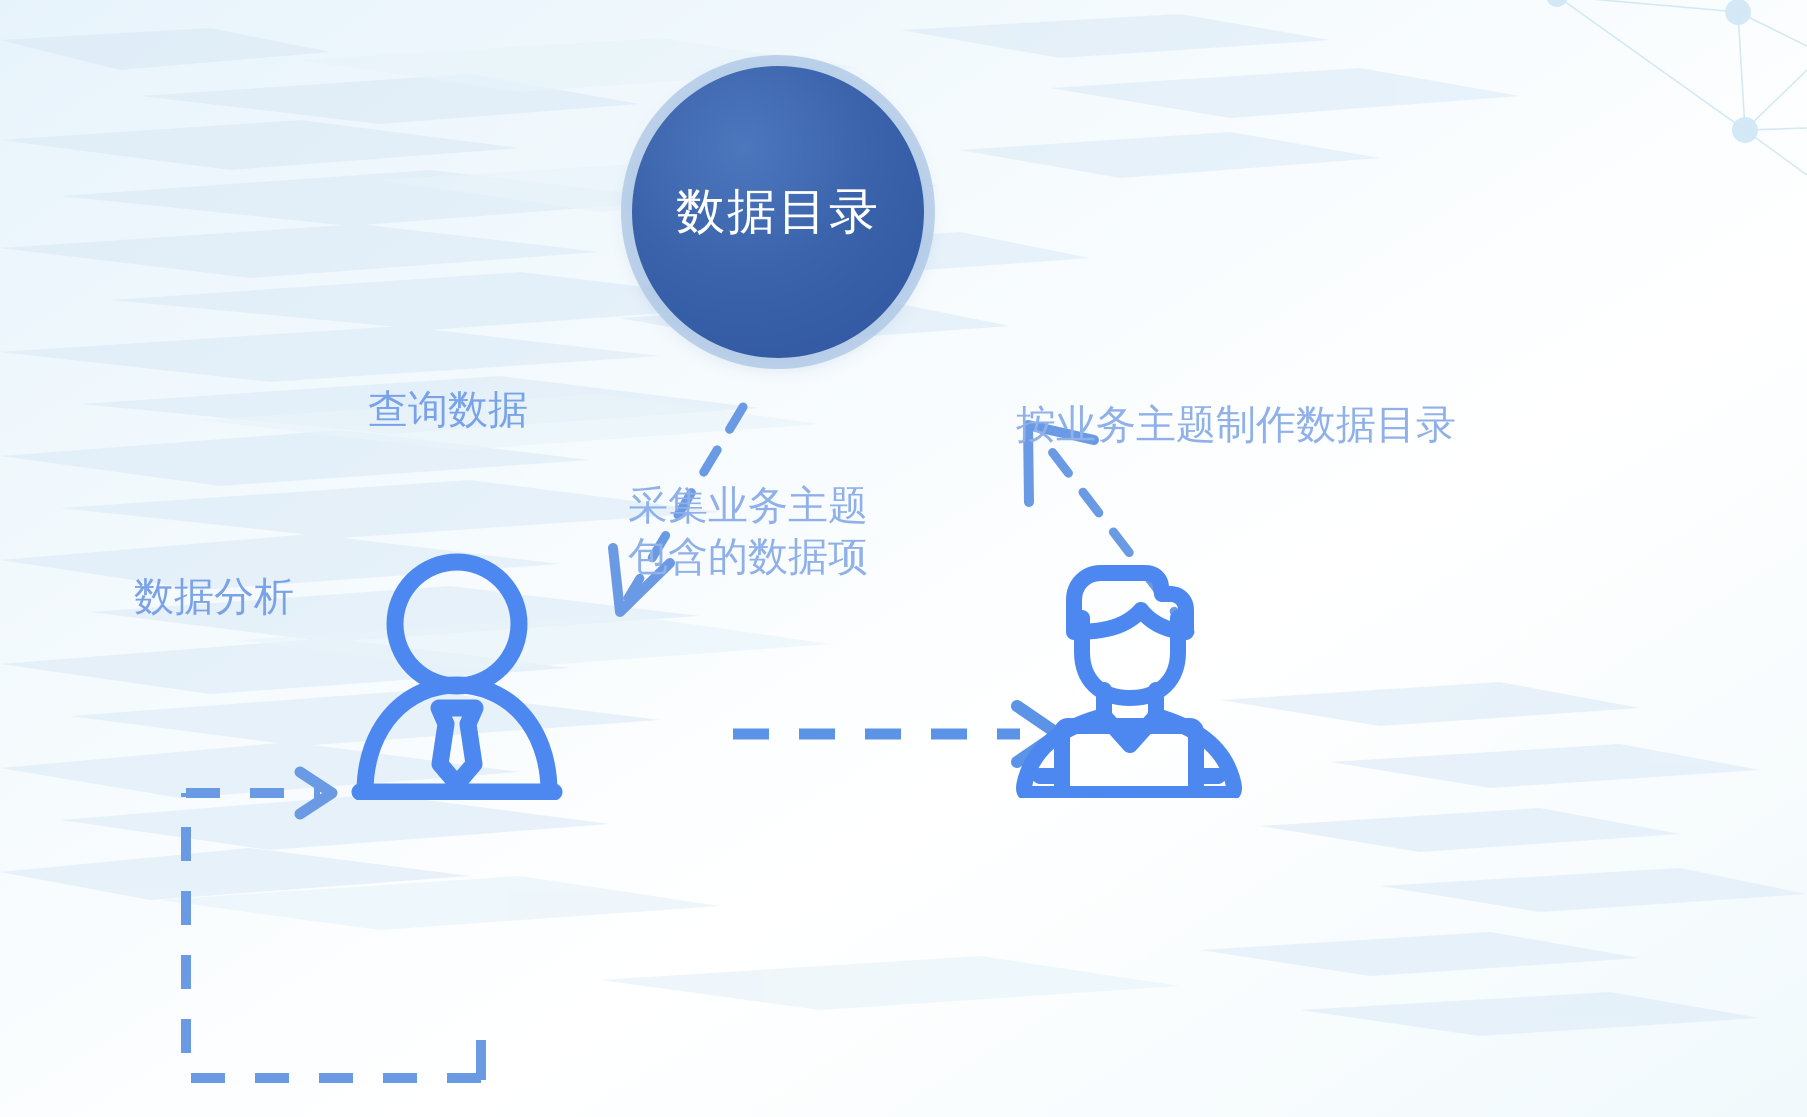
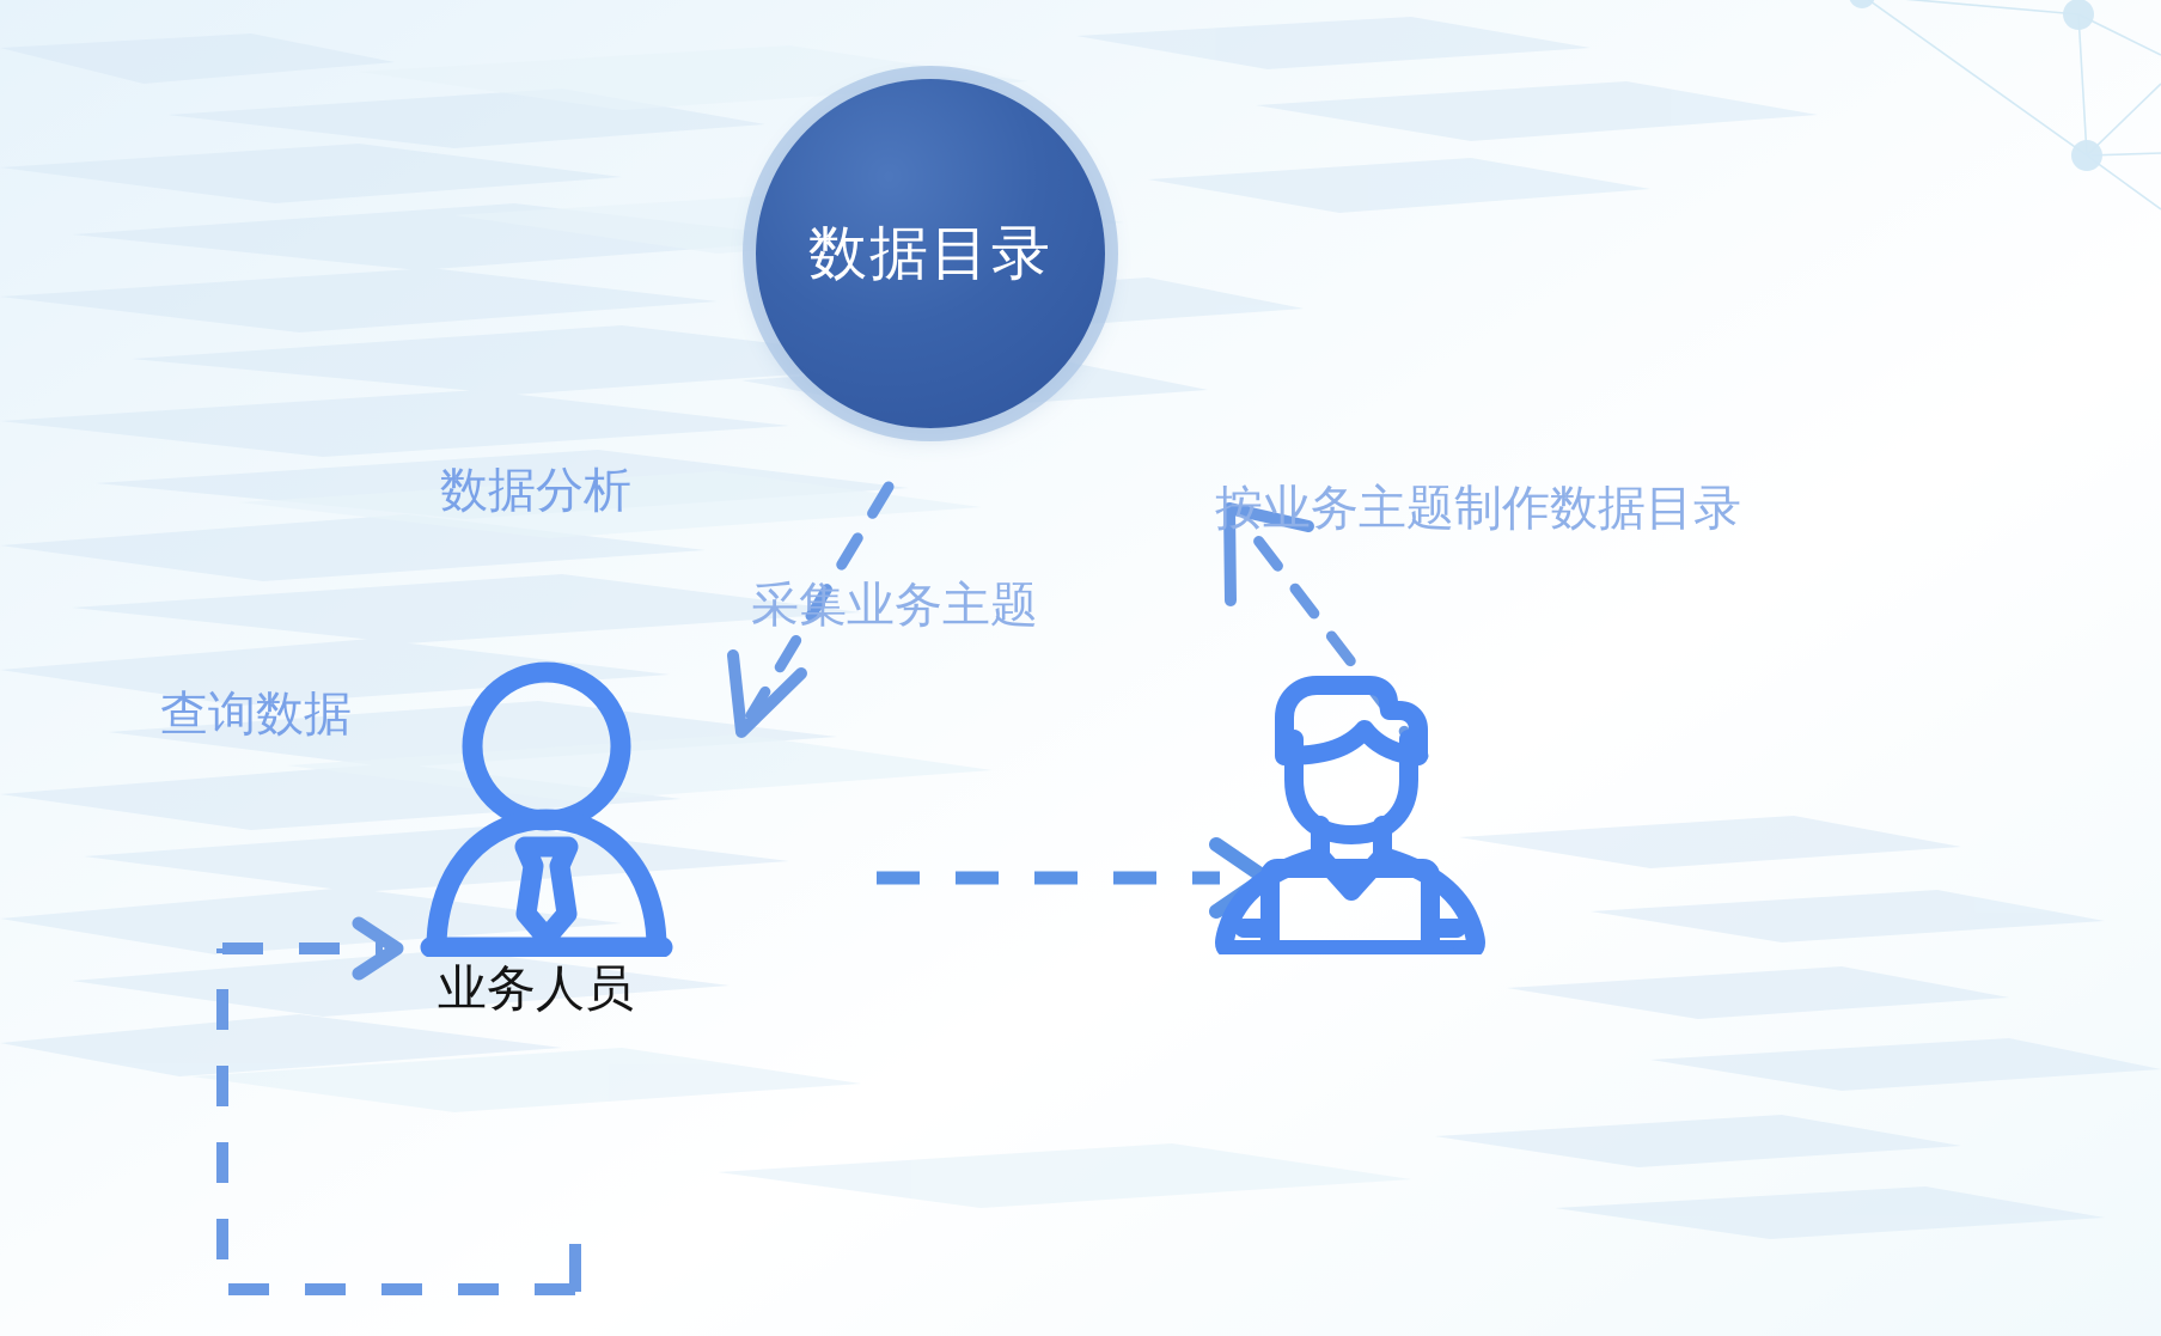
  数据目录
- 查询数据
+ 数据分析
  按业务主题制作数据目录
  采集业务主题
- 包含的数据项
- 数据分析
+ 查询数据
+ 业务人员
